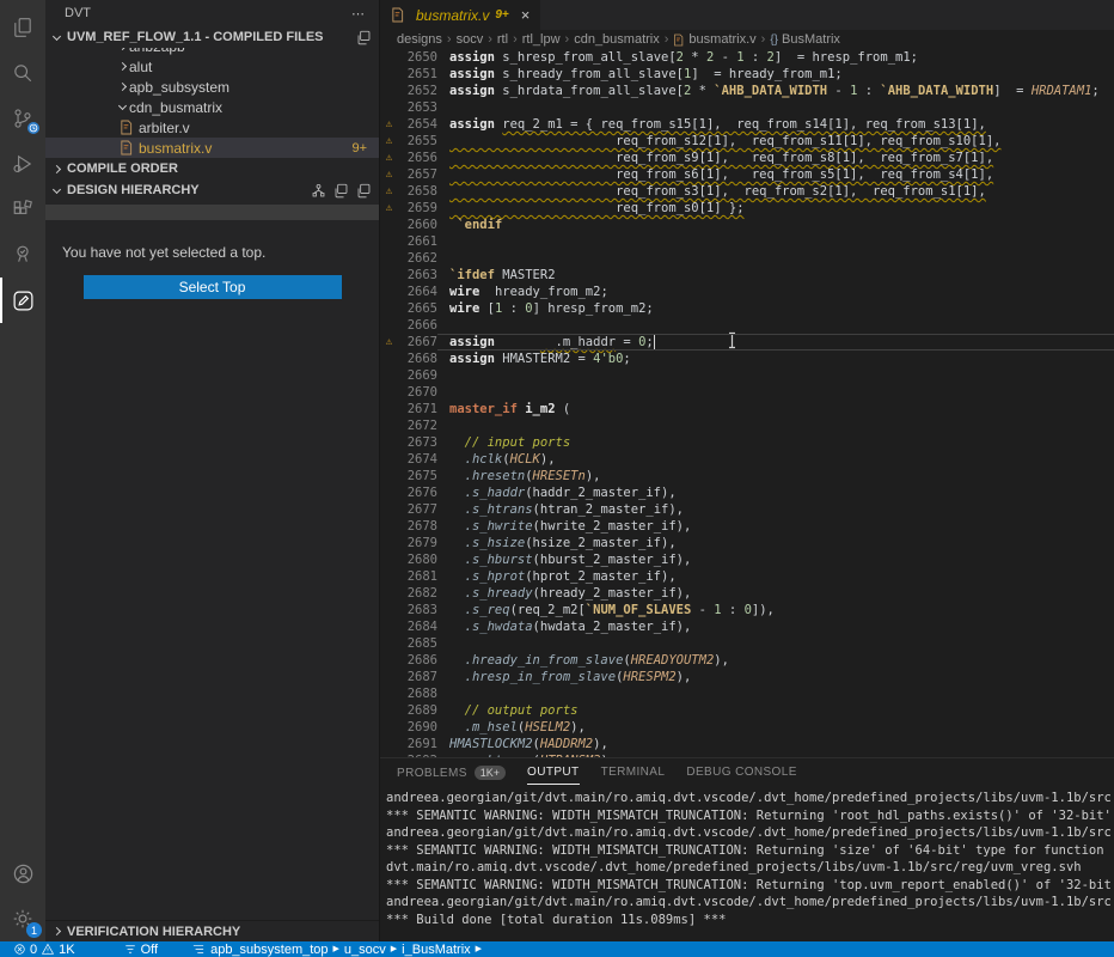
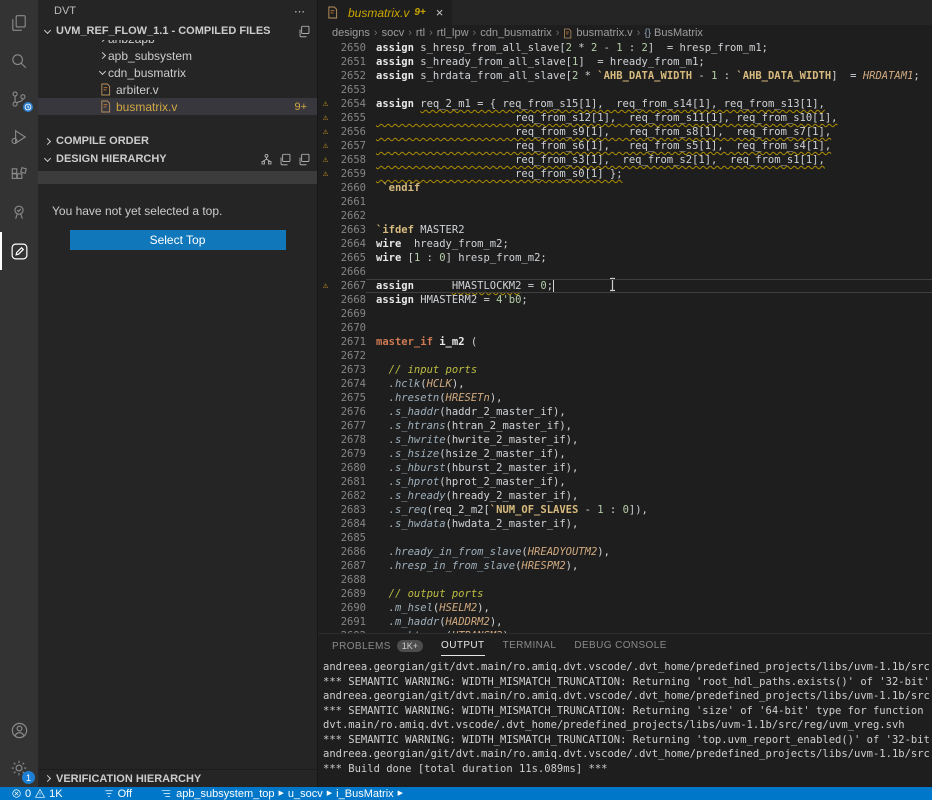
  1
  DVT
  ⋯
  UVM_REF_FLOW_1.1 - COMPILED FILES
- alut
  apb_subsystem
  cdn_busmatrix
  arbiter.v
  busmatrix.v
  9+
  COMPILE ORDER
  DESIGN HIERARCHY
  You have not yet selected a top.
  Select Top
  VERIFICATION HIERARCHY
  busmatrix.v
  9+
  ×
  designs
  ›
  socv
  ›
  rtl
  ›
  rtl_lpw
  ›
  cdn_busmatrix
  ›
  busmatrix.v
  ›
  {}
  BusMatrix
  2650
  assign s_hresp_from_all_slave[2 * 2 - 1 : 2] = hresp_from_m1;
  2651
  assign s_hready_from_all_slave[1] = hready_from_m1;
  2652
  assign s_hrdata_from_all_slave[2 * `AHB_DATA_WIDTH - 1 : `AHB_DATA_WIDTH] = HRDATAM1;
  2653
  ⚠
  2654
  assign req_2_m1 = { req_from_s15[1], req_from_s14[1], req_from_s13[1],
  ⚠
  2655
  req_from_s12[1], req_from_s11[1], req_from_s10[1],
  ⚠
  2656
  req_from_s9[1], req_from_s8[1], req_from_s7[1],
  ⚠
  2657
  req_from_s6[1], req_from_s5[1], req_from_s4[1],
  ⚠
  2658
  req_from_s3[1], req_from_s2[1], req_from_s1[1],
  ⚠
  2659
  req_from_s0[1] };
  2660
  `endif
  2661
  2662
  2663
  `ifdef MASTER2
  2664
  wire hready_from_m2;
  2665
  wire [1 : 0] hresp_from_m2;
  2666
  ⚠
  2667
- assign .m_haddr = 0;
+ assign HMASTLOCKM2 = 0;
  2668
  assign HMASTERM2 = 4'b0;
  2669
  2670
  2671
  master_if i_m2 (
  2672
  2673
  // input ports
  2674
  .hclk(HCLK),
  2675
  .hresetn(HRESETn),
  2676
  .s_haddr(haddr_2_master_if),
  2677
  .s_htrans(htran_2_master_if),
  2678
  .s_hwrite(hwrite_2_master_if),
  2679
  .s_hsize(hsize_2_master_if),
  2680
  .s_hburst(hburst_2_master_if),
  2681
  .s_hprot(hprot_2_master_if),
  2682
  .s_hready(hready_2_master_if),
  2683
  .s_req(req_2_m2[`NUM_OF_SLAVES - 1 : 0]),
  2684
  .s_hwdata(hwdata_2_master_if),
  2685
  2686
  .hready_in_from_slave(HREADYOUTM2),
  2687
  .hresp_in_from_slave(HRESPM2),
  2688
  2689
  // output ports
  2690
  .m_hsel(HSELM2),
  2691
- HMASTLOCKM2(HADDRM2),
+ .m_haddr(HADDRM2),
  PROBLEMS
  1K+
  OUTPUT
  TERMINAL
  DEBUG CONSOLE
  andreea.georgian/git/dvt.main/ro.amiq.dvt.vscode/.dvt_home/predefined_projects/libs/uvm-1.1b/src
  *** SEMANTIC WARNING: WIDTH_MISMATCH_TRUNCATION: Returning 'root_hdl_paths.exists()' of '32-bit'
  andreea.georgian/git/dvt.main/ro.amiq.dvt.vscode/.dvt_home/predefined_projects/libs/uvm-1.1b/src
  *** SEMANTIC WARNING: WIDTH_MISMATCH_TRUNCATION: Returning 'size' of '64-bit' type for function
  dvt.main/ro.amiq.dvt.vscode/.dvt_home/predefined_projects/libs/uvm-1.1b/src/reg/uvm_vreg.svh
  *** SEMANTIC WARNING: WIDTH_MISMATCH_TRUNCATION: Returning 'top.uvm_report_enabled()' of '32-bit
  andreea.georgian/git/dvt.main/ro.amiq.dvt.vscode/.dvt_home/predefined_projects/libs/uvm-1.1b/src
  *** Build done [total duration 11s.089ms] ***
  0
  1K
  Off
  apb_subsystem_top
  u_socv
  i_BusMatrix
